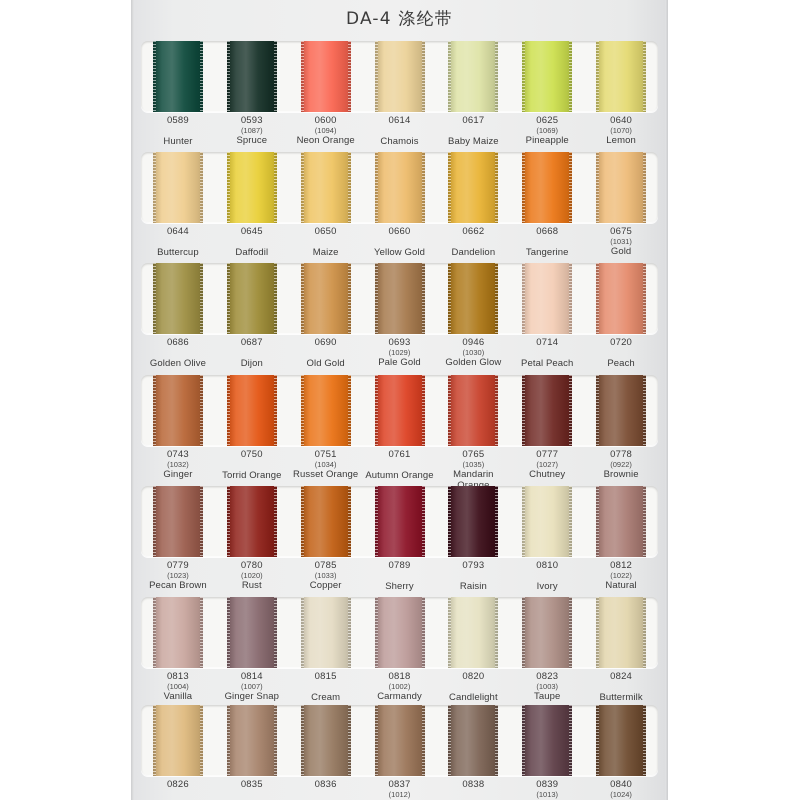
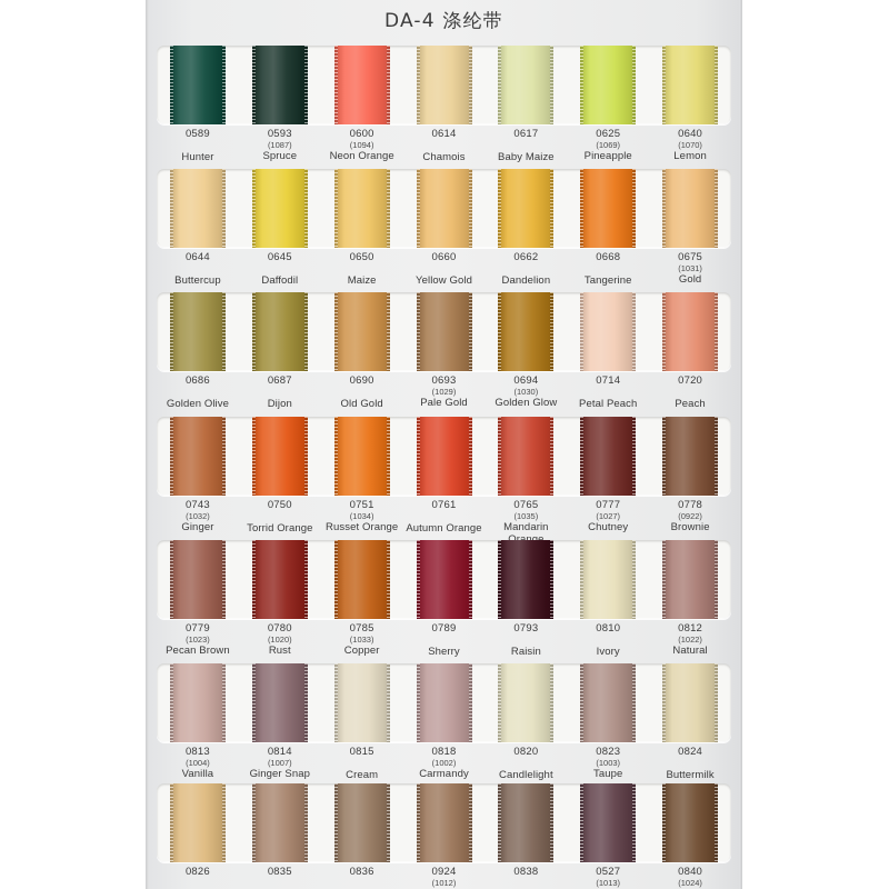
  DA-4 涤纶带
  0589
  Hunter
  0593
  (1087)
  Spruce
  0600
  (1094)
  Neon Orange
  0614
  Chamois
  0617
  Baby Maize
  0625
  (1069)
  Pineapple
  0640
  (1070)
  Lemon
  0644
  Buttercup
  0645
  Daffodil
  0650
  Maize
  0660
  Yellow Gold
  0662
  Dandelion
  0668
  Tangerine
  0675
  (1031)
  Gold
  0686
  Golden Olive
  0687
  Dijon
  0690
  Old Gold
  0693
  (1029)
  Pale Gold
- 0946
+ 0694
  (1030)
  Golden Glow
  0714
  Petal Peach
  0720
  Peach
  0743
  (1032)
  Ginger
  0750
  Torrid Orange
  0751
  (1034)
  Russet Orange
  0761
  Autumn Orange
  0765
  (1035)
  0777
  (1027)
  Chutney
  0778
  (0922)
  Brownie
  0779
  (1023)
  Pecan Brown
  0780
  (1020)
  Rust
  0785
  (1033)
  Copper
  0789
  Sherry
  0793
  Raisin
  0810
  Ivory
  0812
  (1022)
  Natural
  0813
  (1004)
  Vanilla
  0814
  (1007)
  Ginger Snap
  0815
  Cream
  0818
  (1002)
  Carmandy
  0820
  Candlelight
  0823
  (1003)
  Taupe
  0824
  Buttermilk
  0826
  0835
  0836
- 0837
+ 0924
  (1012)
  0838
- 0839
+ 0527
  (1013)
  0840
  (1024)
